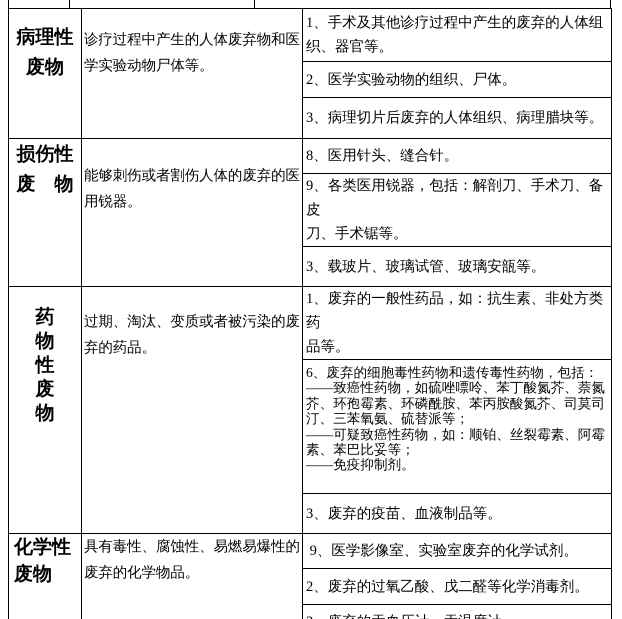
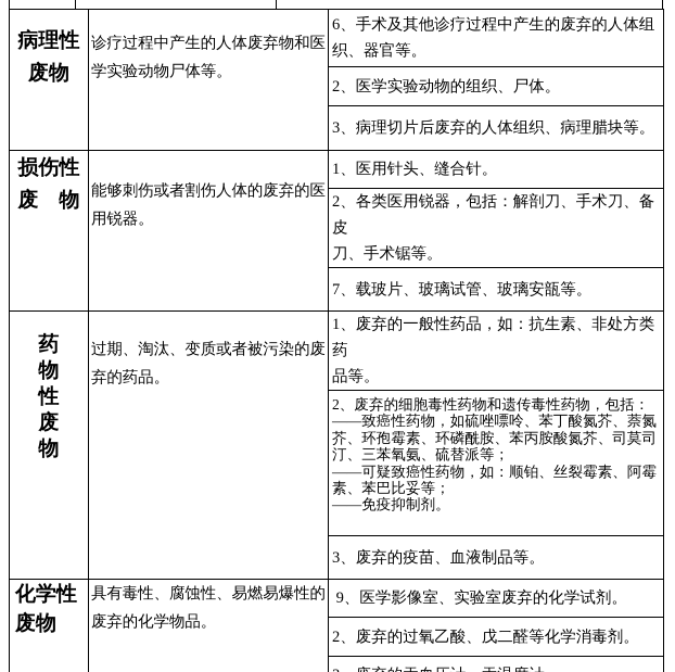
- 病理性 废物	诊疗过程中产生的人体废弃物和医 学实验动物尸体等。	1、手术及其他诊疗过程中产生的废弃的人体组 织、器官等。
+ 病理性 废物	诊疗过程中产生的人体废弃物和医 学实验动物尸体等。	6、手术及其他诊疗过程中产生的废弃的人体组 织、器官等。
  2、医学实验动物的组织、尸体。
  3、病理切片后废弃的人体组织、病理腊块等。
- 损伤性 废 物	能够刺伤或者割伤人体的废弃的医 用锐器。	8、医用针头、缝合针。
+ 损伤性 废 物	能够刺伤或者割伤人体的废弃的医 用锐器。	1、医用针头、缝合针。
- 9、各类医用锐器，包括：解剖刀、手术刀、备皮 刀、手术锯等。
+ 2、各类医用锐器，包括：解剖刀、手术刀、备皮 刀、手术锯等。
- 3、载玻片、玻璃试管、玻璃安瓿等。
+ 7、载玻片、玻璃试管、玻璃安瓿等。
  药 物 性 废 物	过期、淘汰、变质或者被污染的废 弃的药品。	1、废弃的一般性药品，如：抗生素、非处方类药 品等。
- 6、废弃的细胞毒性药物和遗传毒性药物，包括： ——致癌性药物，如硫唑嘌呤、苯丁酸氮芥、萘氮 芥、环孢霉素、环磷酰胺、苯丙胺酸氮芥、司莫司 汀、三苯氧氨、硫替派等； ——可疑致癌性药物，如：顺铂、丝裂霉素、阿霉 素、苯巴比妥等； ——免疫抑制剂。
+ 2、废弃的细胞毒性药物和遗传毒性药物，包括： ——致癌性药物，如硫唑嘌呤、苯丁酸氮芥、萘氮 芥、环孢霉素、环磷酰胺、苯丙胺酸氮芥、司莫司 汀、三苯氧氨、硫替派等； ——可疑致癌性药物，如：顺铂、丝裂霉素、阿霉 素、苯巴比妥等； ——免疫抑制剂。
  3、废弃的疫苗、血液制品等。
  化学性 废物	具有毒性、腐蚀性、易燃易爆性的 废弃的化学物品。	9、医学影像室、实验室废弃的化学试剂。
  2、废弃的过氧乙酸、戊二醛等化学消毒剂。
